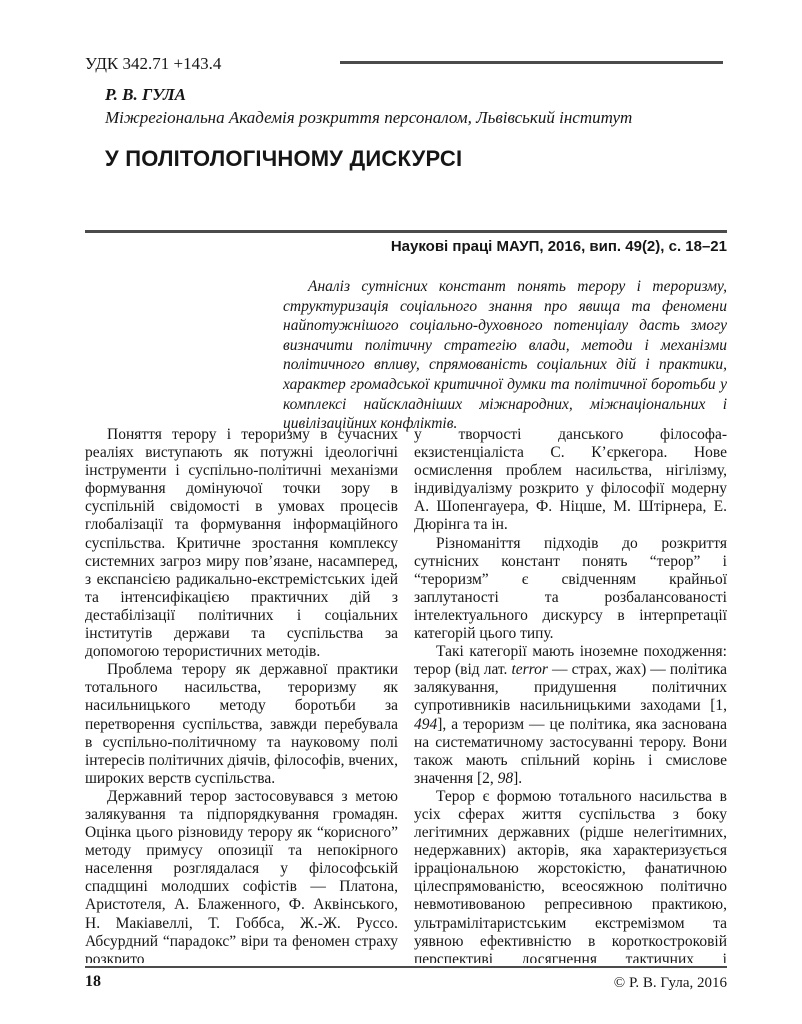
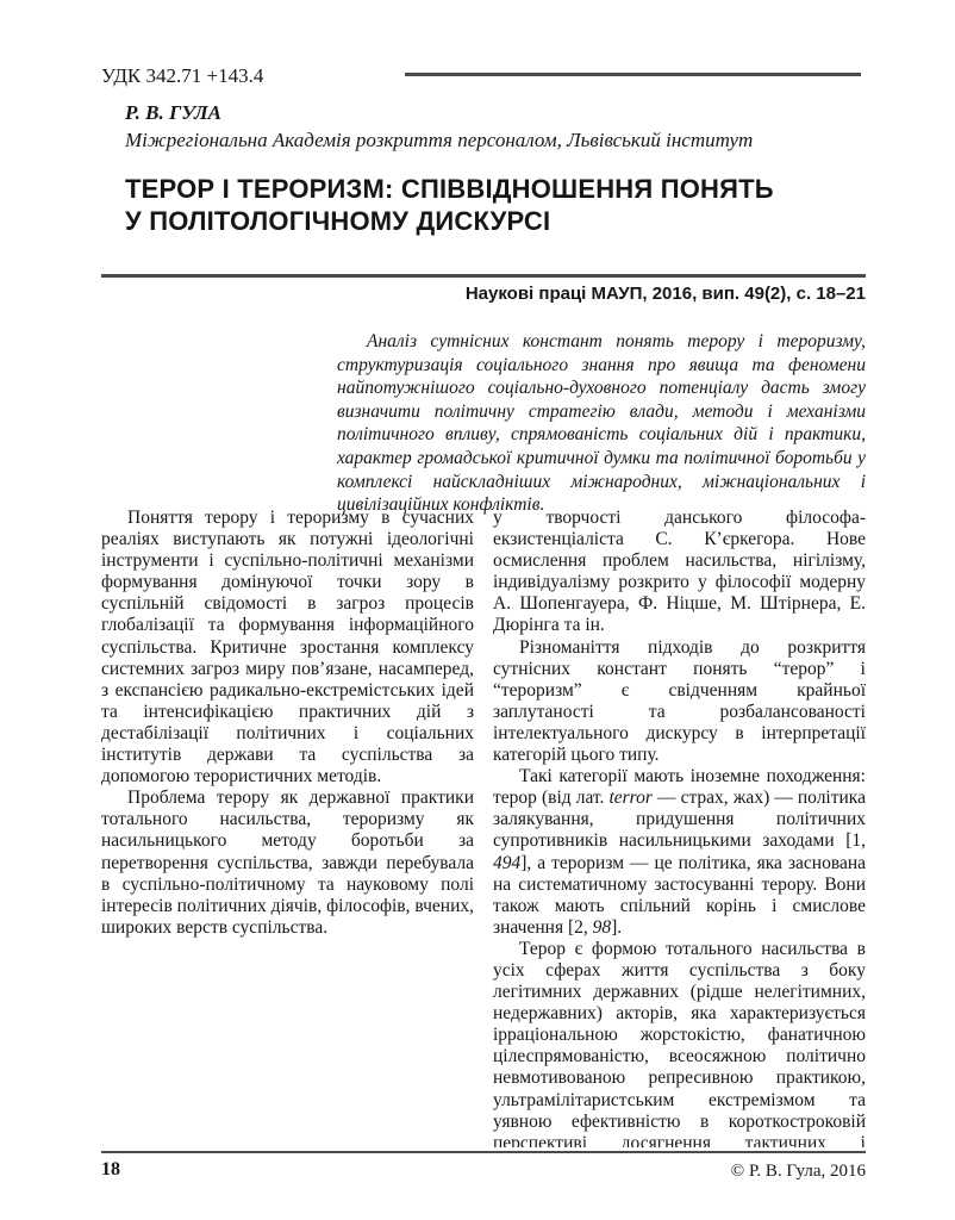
  УДК 342.71 +143.4
  Р. В. ГУЛА
  Міжрегіональна Академія розкриття персоналом, Львівський інститут
+ ТЕРОР І ТЕРОРИЗМ: СПІВВІДНОШЕННЯ ПОНЯТЬ
  У ПОЛІТОЛОГІЧНОМУ ДИСКУРСІ
  Наукові праці МАУП, 2016, вип. 49(2), с. 18–21
  Аналіз сутнісних констант понять терору і тероризму, структуризація соціального знання про явища та феномени найпотужнішого соціально-духовного потенціалу дасть змогу визначити політичну стратегію влади, методи і механізми політичного впливу, спрямованість соціальних дій і практики, характер громадської критичної думки та політичної боротьби у комплексі найскладніших міжнародних, міжнаціональних і цивілізаційних конфліктів.
- Поняття терору і тероризму в сучасних реаліях виступають як потужні ідеологічні інструменти і суспільно-політичні механізми формування домінуючої точки зору в суспільній свідомості в умовах процесів глобалізації та формування інформаційного суспільства. Критичне зростання комплексу системних загроз миру пов’язане, насамперед, з експансією радикально-екстремістських ідей та інтенсифікацією практичних дій з дестабілізації політичних і соціальних інститутів держави та суспільства за допомогою терористичних методів.
+ Поняття терору і тероризму в сучасних реаліях виступають як потужні ідеологічні інструменти і суспільно-політичні механізми формування домінуючої точки зору в суспільній свідомості в загроз процесів глобалізації та формування інформаційного суспільства. Критичне зростання комплексу системних загроз миру пов’язане, насамперед, з експансією радикально-екстремістських ідей та інтенсифікацією практичних дій з дестабілізації політичних і соціальних інститутів держави та суспільства за допомогою терористичних методів.
  Проблема терору як державної практики тотального насильства, тероризму як насильницького методу боротьби за перетворення суспільства, завжди перебувала в суспільно-політичному та науковому полі інтересів політичних діячів, філософів, вчених, широких верств суспільства.
- Державний терор застосовувався з метою залякування та підпорядкування громадян. Оцінка цього різновиду терору як “корисного” методу примусу опозиції та непокірного населення розглядалася у філософській спадщині молодших софістів — Платона, Аристотеля, А. Блаженного, Ф. Аквінського, Н. Макіавеллі, Т. Гоббса, Ж.-Ж. Руссо. Абсурдний “парадокс” віри та феномен страху розкрито
  у творчості данського філософа-екзистенціаліста С. К’єркегора. Нове осмислення проблем насильства, нігілізму, індивідуалізму розкрито у філософії модерну А. Шопенгауера, Ф. Ніцше, М. Штірнера, Е. Дюрінга та ін.
  Різноманіття підходів до розкриття сутнісних констант понять “терор” і “тероризм” є свідченням крайньої заплутаності та розбалансованості інтелектуального дискурсу в інтерпретації категорій цього типу.
  Такі категорії мають іноземне походження: терор (від лат. terror — страх, жах) — політика залякування, придушення політичних супротивників насильницькими заходами [1, 494], а тероризм — це політика, яка заснована на систематичному застосуванні терору. Вони також мають спільний корінь і смислове значення [2, 98].
  Терор є формою тотального насильства в усіх сферах життя суспільства з боку легітимних державних (рідше нелегітимних, недержавних) акторів, яка характеризується ірраціональною жорстокістю, фанатичною цілеспрямованістю, всеосяжною політично невмотивованою репресивною практикою, ультрамілітаристським екстремізмом та уявною ефективністю в короткостроковій перспективі досягнення тактичних і
  18
  © Р. В. Гула, 2016
